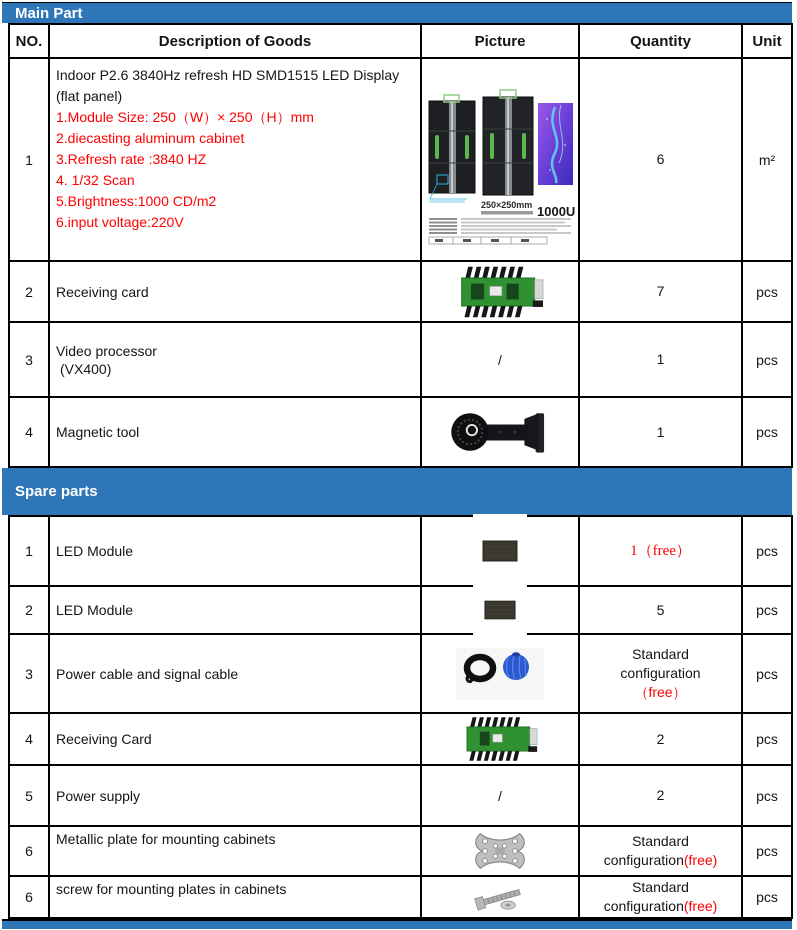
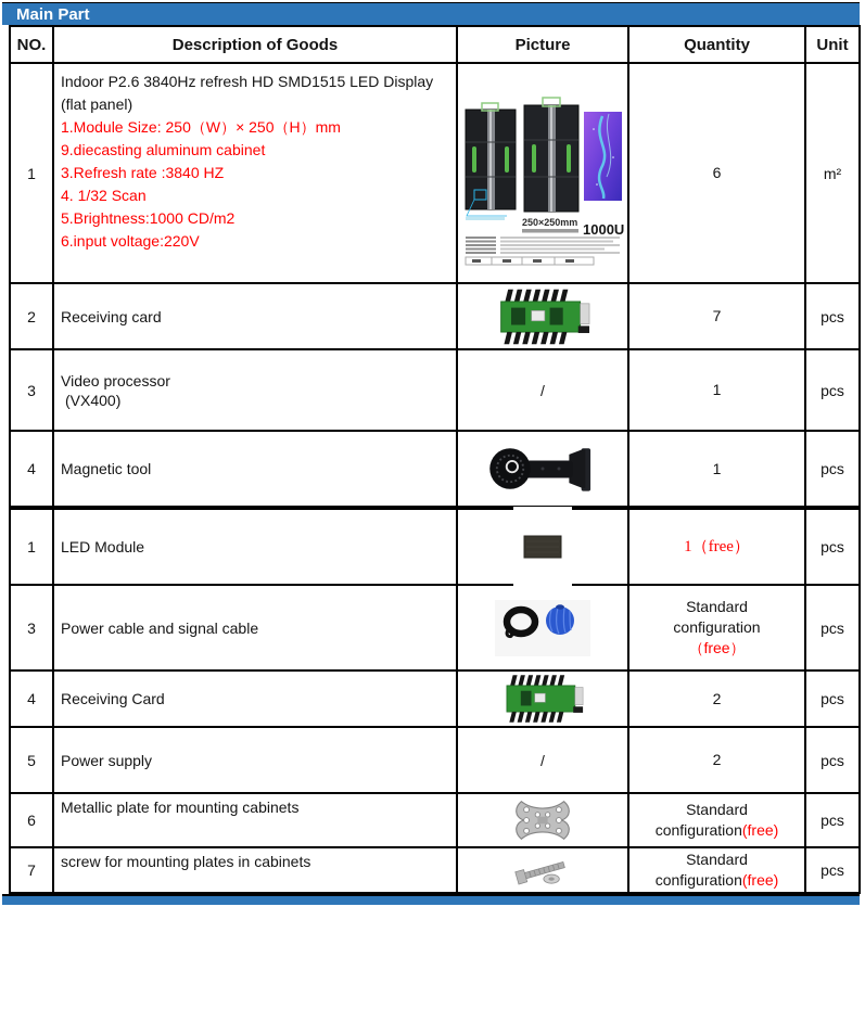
  Main Part
  NO.	Description of Goods	Picture	Quantity	Unit
- 1	Indoor P2.6 3840Hz refresh HD SMD1515 LED Display (flat panel) 1.Module Size: 250（W）× 250（H）mm 2.diecasting aluminum cabinet 3.Refresh rate :3840 HZ 4. 1/32 Scan 5.Brightness:1000 CD/m2 6.input voltage:220V	250×250mm 1000U	6	m²
+ 1	Indoor P2.6 3840Hz refresh HD SMD1515 LED Display (flat panel) 1.Module Size: 250（W）× 250（H）mm 9.diecasting aluminum cabinet 3.Refresh rate :3840 HZ 4. 1/32 Scan 5.Brightness:1000 CD/m2 6.input voltage:220V	250×250mm 1000U	6	m²
  2	Receiving card		7	pcs
  3	Video processor (VX400)	/	1	pcs
  4	Magnetic tool		1	pcs
- Spare parts
  1	LED Module		1（free）	pcs
- 2	LED Module		5	pcs
  3	Power cable and signal cable		Standard configuration （free）	pcs
  4	Receiving Card		2	pcs
  5	Power supply	/	2	pcs
  6	Metallic plate for mounting cabinets		Standard configuration(free)	pcs
- 6	screw for mounting plates in cabinets		Standard configuration(free)	pcs
+ 7	screw for mounting plates in cabinets		Standard configuration(free)	pcs
